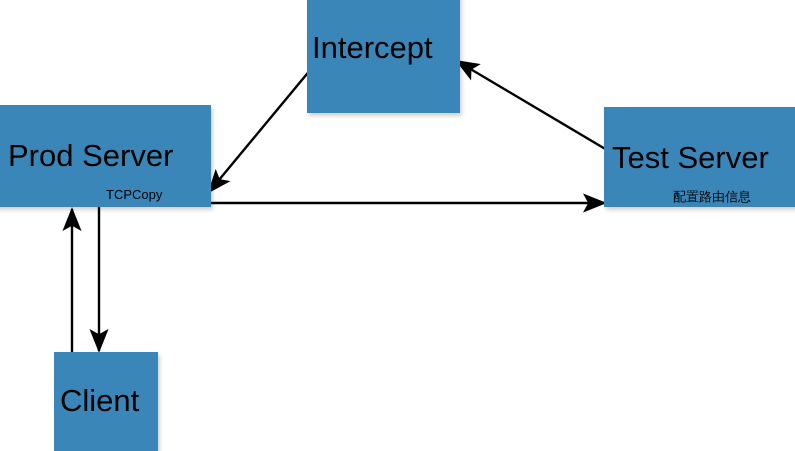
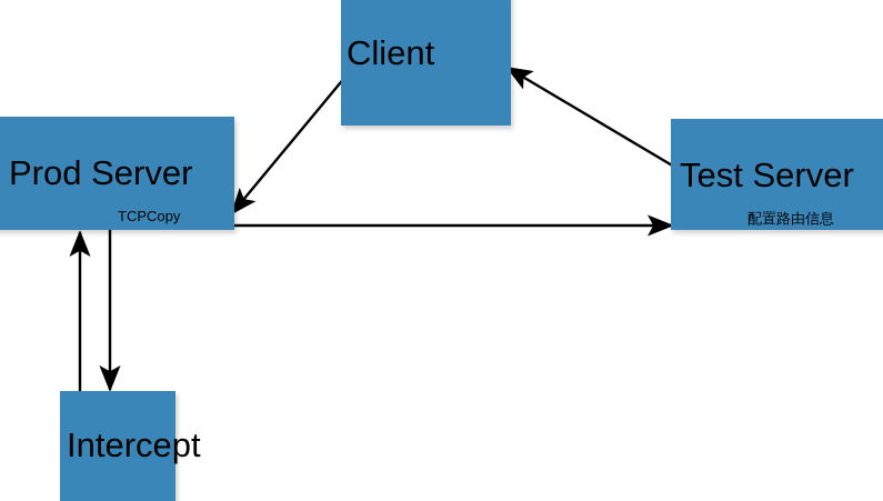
  Prod Server
  TCPCopy
- Intercept
+ Client
  Test Server
  配置路由信息
- Client
+ Intercept
